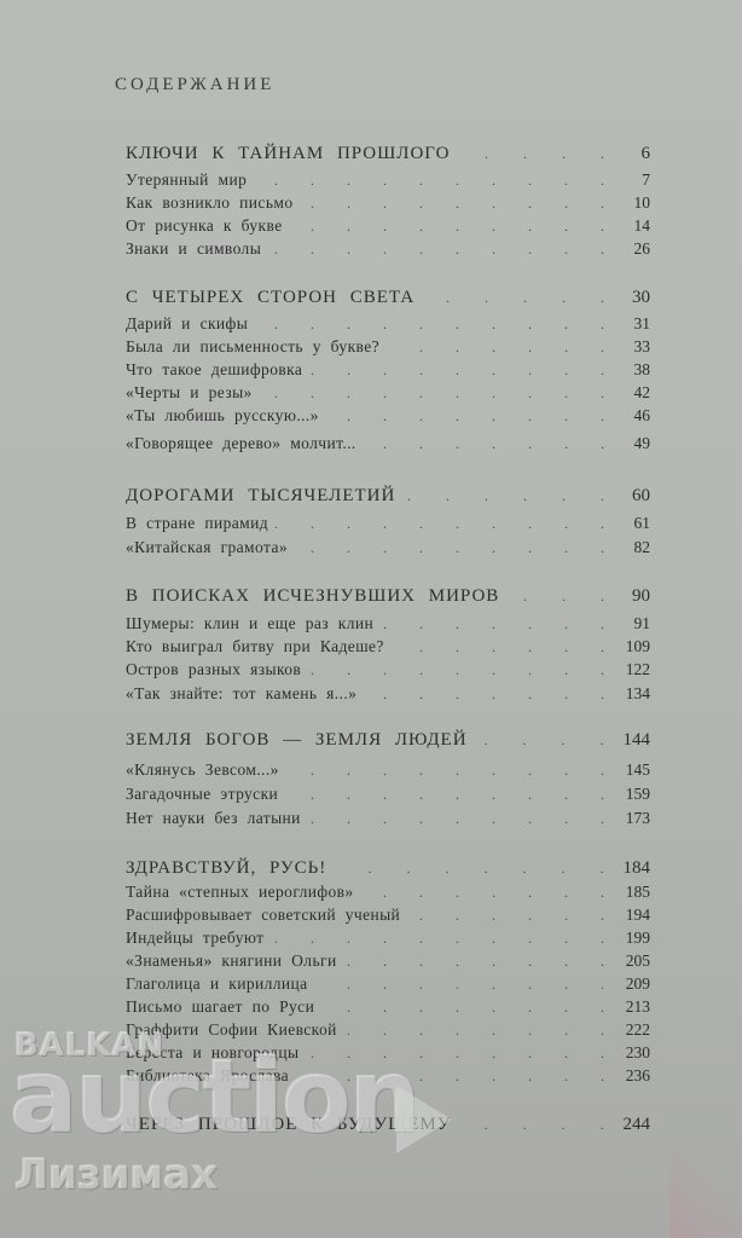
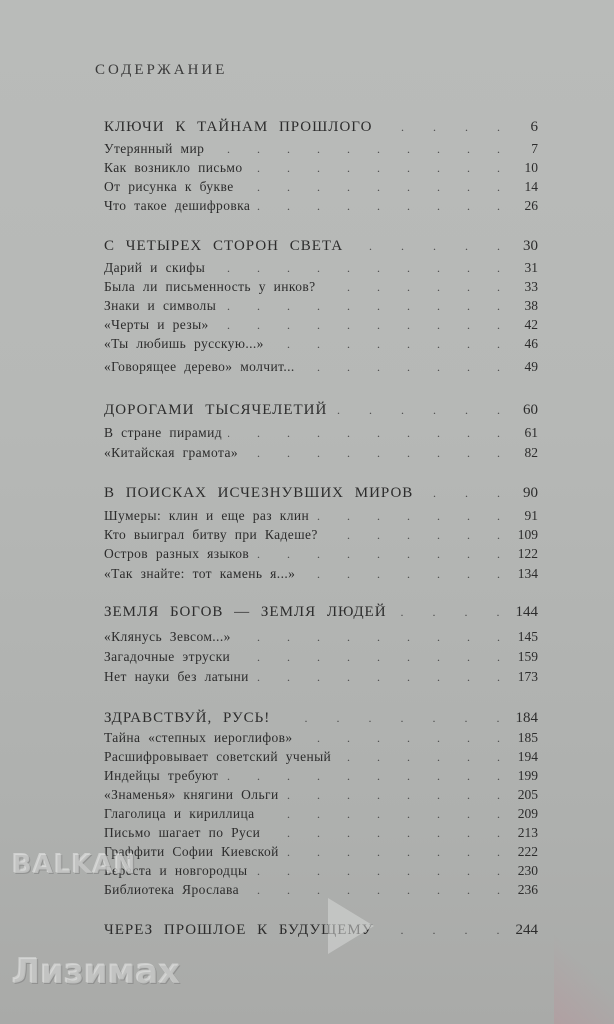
  СОДЕРЖАНИЕ
  КЛЮЧИ К ТАЙНАМ ПРОШЛОГО
  6
  Утерянный мир
  7
  Как возникло письмо
  10
  От рисунка к букве
  14
- Знаки и символы
+ Что такое дешифровка
  26
  С ЧЕТЫРЕХ СТОРОН СВЕТА
  30
  Дарий и скифы
  31
- Была ли письменность у букве?
+ Была ли письменность у инков?
  33
- Что такое дешифровка
+ Знаки и символы
  38
  «Черты и резы»
  42
  «Ты любишь русскую...»
  46
  «Говорящее дерево» молчит...
  49
  ДОРОГАМИ ТЫСЯЧЕЛЕТИЙ
  60
  В стране пирамид
  61
  «Китайская грамота»
  82
  В ПОИСКАХ ИСЧЕЗНУВШИХ МИРОВ
  90
  Шумеры: клин и еще раз клин
  91
  Кто выиграл битву при Кадеше?
  109
  Остров разных языков
  122
  «Так знайте: тот камень я...»
  134
  ЗЕМЛЯ БОГОВ — ЗЕМЛЯ ЛЮДЕЙ
  144
  «Клянусь Зевсом...»
  145
  Загадочные этруски
  159
  Нет науки без латыни
  173
  ЗДРАВСТВУЙ, РУСЬ!
  184
  Тайна «степных иероглифов»
  185
  Расшифровывает советский ученый
  194
  Индейцы требуют
  199
  «Знаменья» княгини Ольги
  205
  Глаголица и кириллица
  209
  Письмо шагает по Руси
  213
  Граффити Софии Киевской
  222
  Береста и новгородцы
  230
  Библиотека Ярослава
  236
  ЧЕРЕЗ ПРОШЛОЕ К БУДУЩЕМУ
  244
  BALKAN
- auction
  Лизимах
